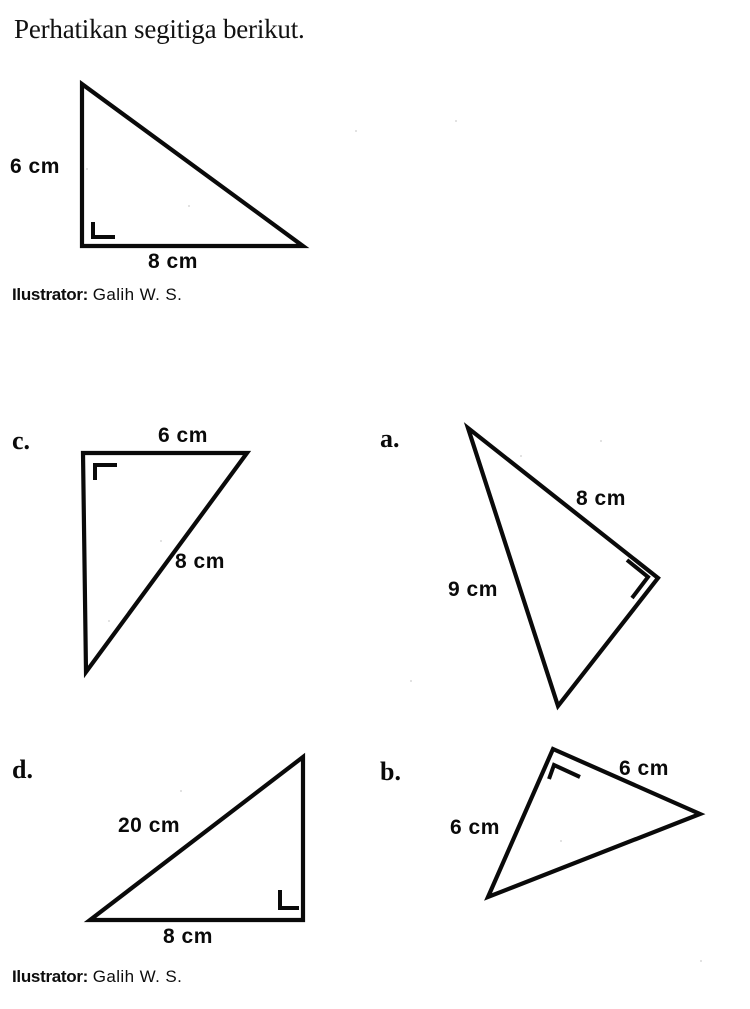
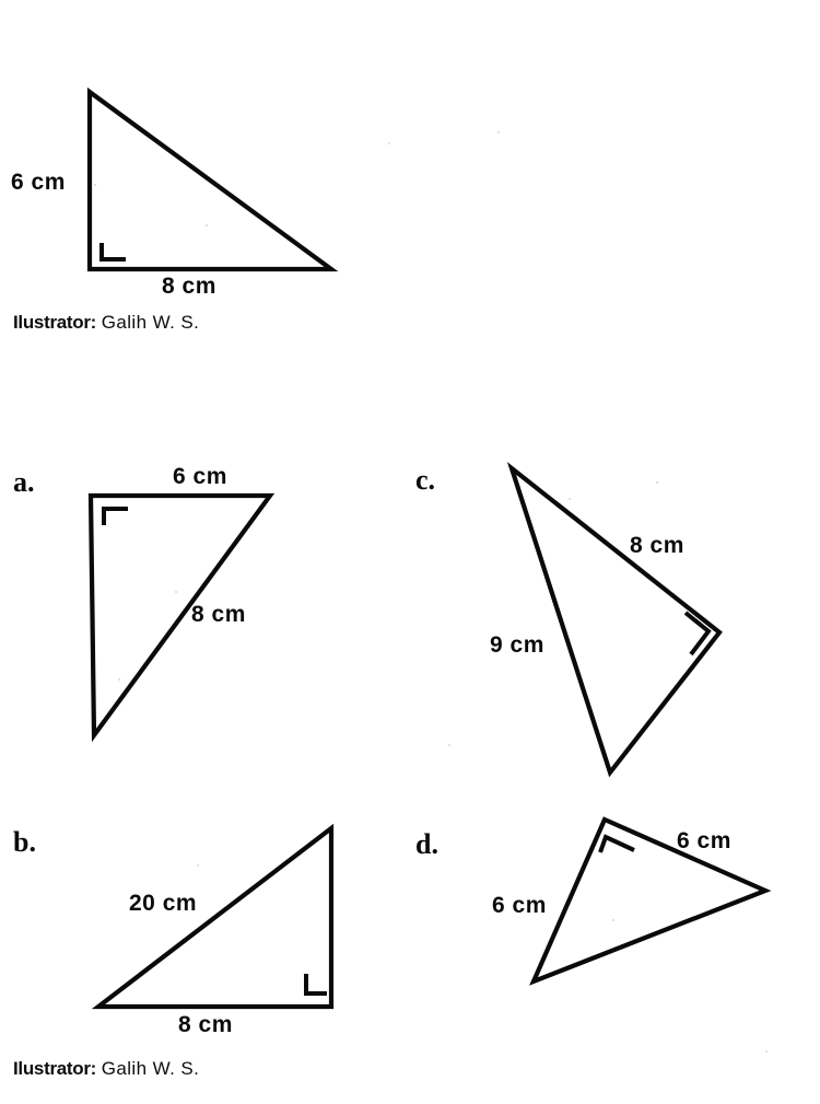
- Perhatikan segitiga berikut.
  6 cm
  8 cm
  Ilustrator: Galih W. S.
- c.
+ a.
- d.
+ b.
- a.
+ c.
- b.
+ d.
  6 cm
  8 cm
  20 cm
  8 cm
  8 cm
  9 cm
  6 cm
  6 cm
  Ilustrator: Galih W. S.
